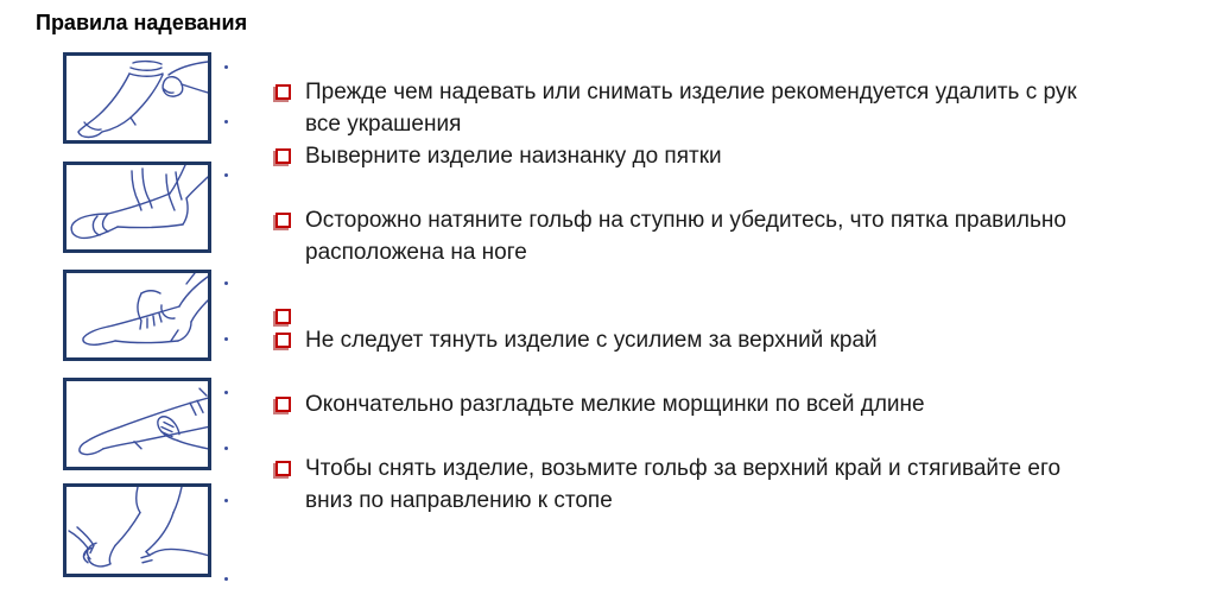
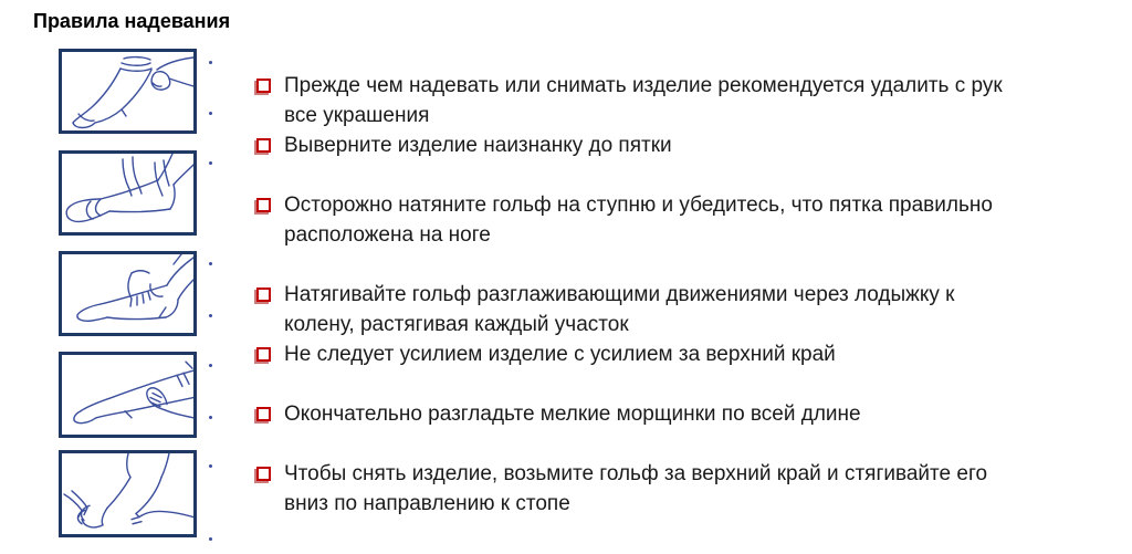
  Правила надевания
  Прежде чем надевать или снимать изделие рекомендуется удалить с рук
  все украшения
  Выверните изделие наизнанку до пятки
  Осторожно натяните гольф на ступню и убедитесь, что пятка правильно
  расположена на ноге
+ Натягивайте гольф разглаживающими движениями через лодыжку к
+ колену, растягивая каждый участок
- Не следует тянуть изделие с усилием за верхний край
+ Не следует усилием изделие с усилием за верхний край
  Окончательно разгладьте мелкие морщинки по всей длине
  Чтобы снять изделие, возьмите гольф за верхний край и стягивайте его
  вниз по направлению к стопе
